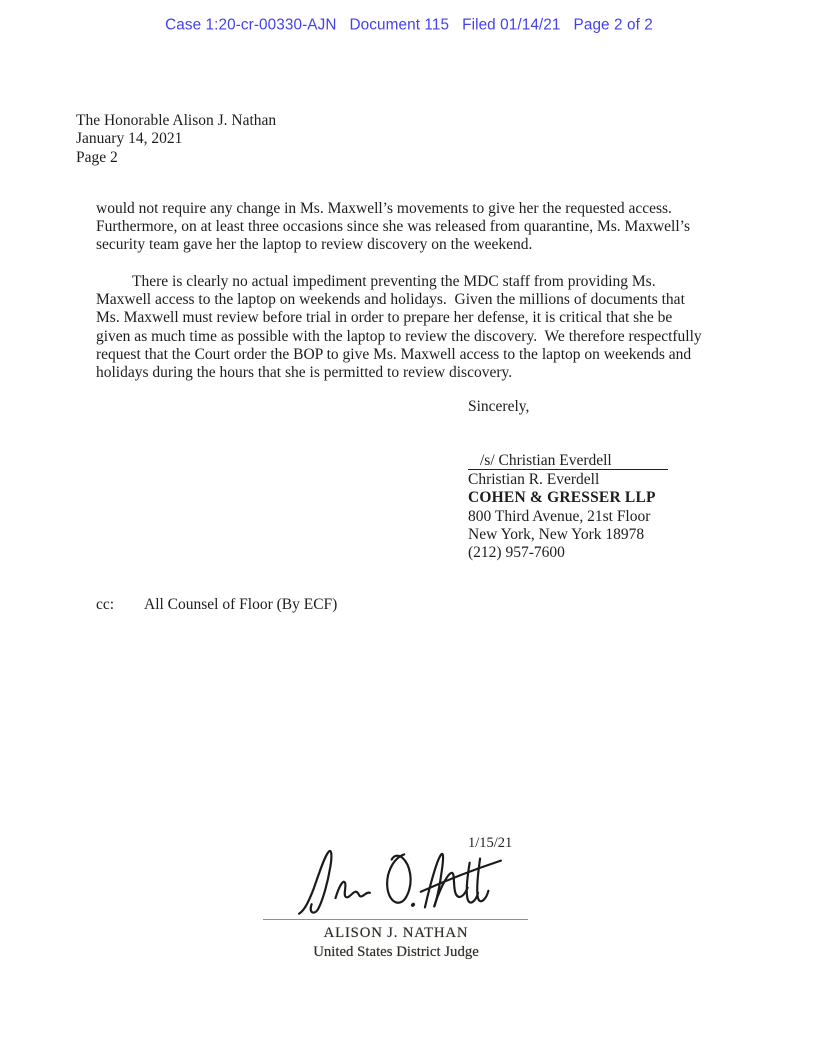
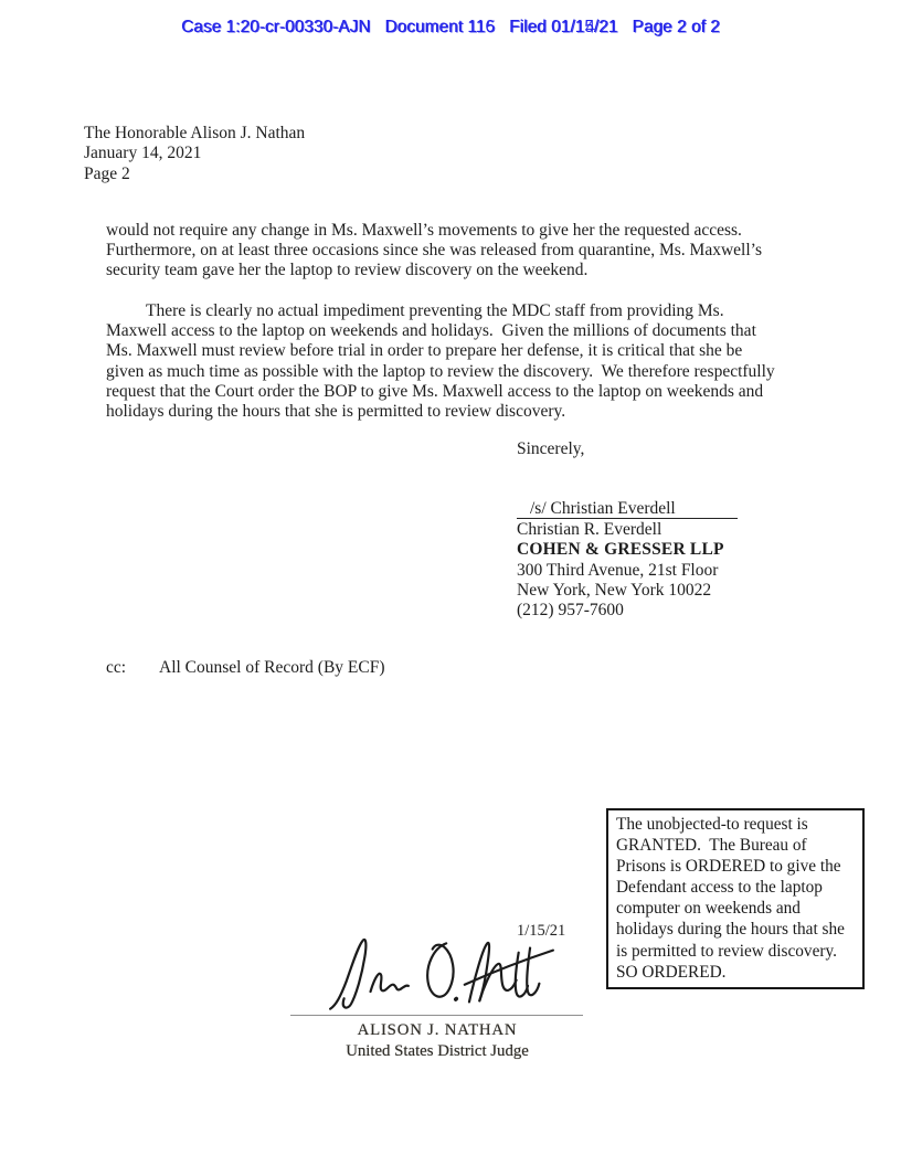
  Case 1:20-cr-00330-AJN Document 115 Filed 01/14/21 Page 2 of 2
+ Case 1:20-cr-00330-AJN Document 116 Filed 01/15/21 Page 2 of 2
  The Honorable Alison J. Nathan
  January 14, 2021
  Page 2
  would not require any change in Ms. Maxwell’s movements to give her the requested access.
  Furthermore, on at least three occasions since she was released from quarantine, Ms. Maxwell’s
  security team gave her the laptop to review discovery on the weekend.
  There is clearly no actual impediment preventing the MDC staff from providing Ms.
  Maxwell access to the laptop on weekends and holidays. Given the millions of documents that
  Ms. Maxwell must review before trial in order to prepare her defense, it is critical that she be
  given as much time as possible with the laptop to review the discovery. We therefore respectfully
  request that the Court order the BOP to give Ms. Maxwell access to the laptop on weekends and
  holidays during the hours that she is permitted to review discovery.
  Sincerely,
  /s/ Christian Everdell
  Christian R. Everdell
  COHEN & GRESSER LLP
- 800 Third Avenue, 21st Floor
+ 300 Third Avenue, 21st Floor
- New York, New York 18978
+ New York, New York 10022
  (212) 957-7600
- cc: All Counsel of Floor (By ECF)
+ cc: All Counsel of Record (By ECF)
+ The unobjected-to request is
+ GRANTED. The Bureau of
+ Prisons is ORDERED to give the
+ Defendant access to the laptop
+ computer on weekends and
+ holidays during the hours that she
+ is permitted to review discovery.
+ SO ORDERED.
  1/15/21
  ALISON J. NATHAN
  United States District Judge
